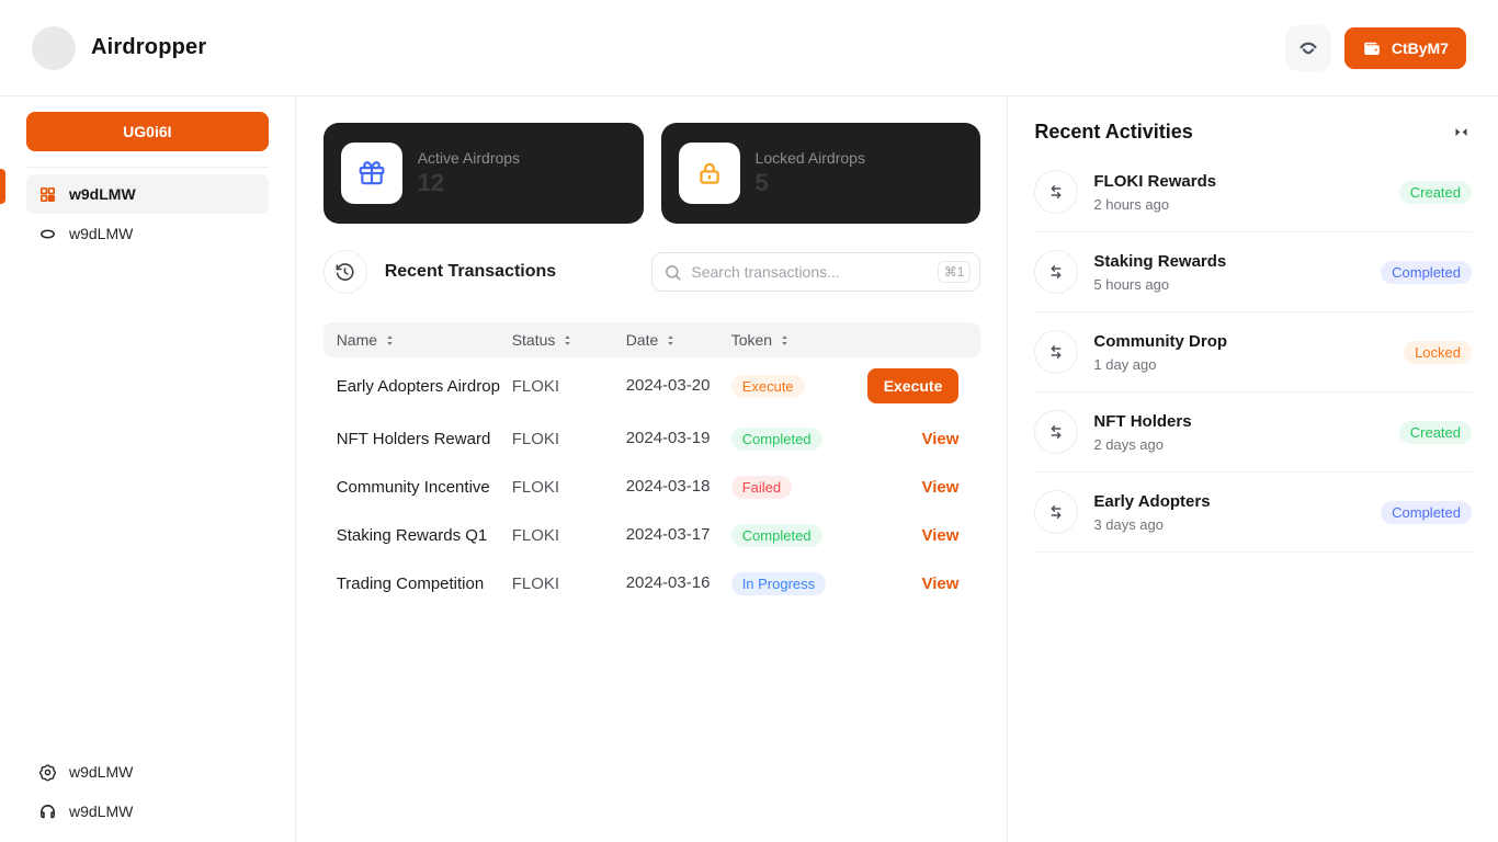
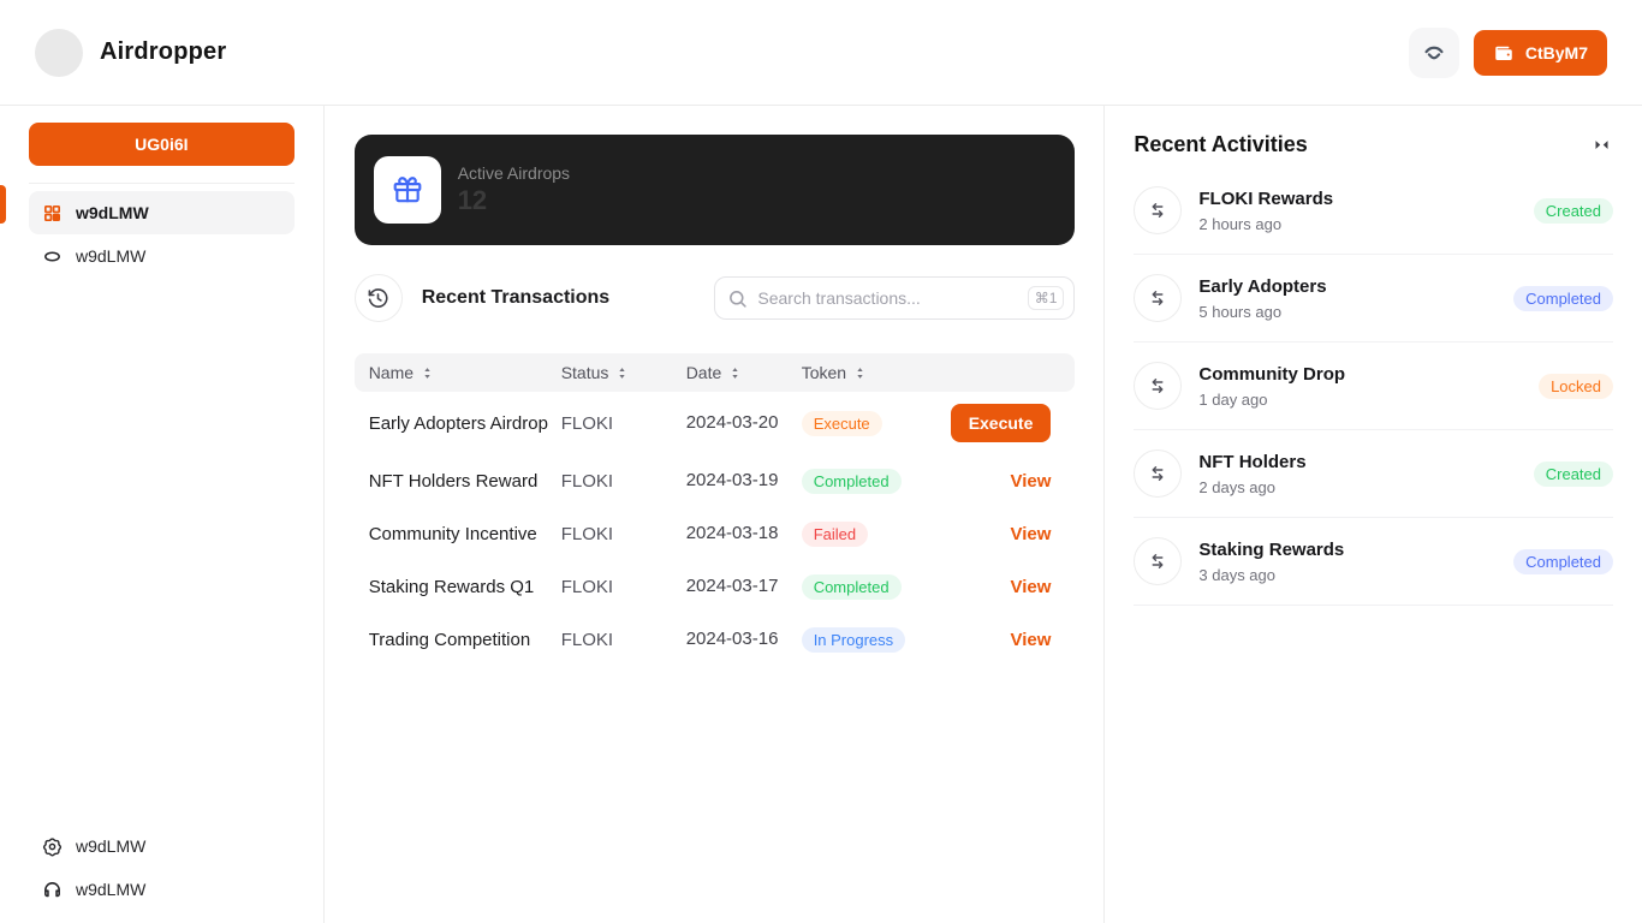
  Airdropper
  CtByM7
  UG0i6I
  w9dLMW
  w9dLMW
  w9dLMW
  w9dLMW
  Active Airdrops
  12
- Locked Airdrops
- 5
  Recent Transactions
  Search transactions...
  ⌘1
  Name
  Status
  Date
  Token
  Early Adopters Airdrop
  FLOKI
  2024-03-20
  Execute
  Execute
  NFT Holders Reward
  FLOKI
  2024-03-19
  Completed
  View
  Community Incentive
  FLOKI
  2024-03-18
  Failed
  View
  Staking Rewards Q1
  FLOKI
  2024-03-17
  Completed
  View
  Trading Competition
  FLOKI
  2024-03-16
  In Progress
  View
  Recent Activities
  FLOKI Rewards
  2 hours ago
  Created
- Staking Rewards
+ Early Adopters
  5 hours ago
  Completed
  Community Drop
  1 day ago
  Locked
  NFT Holders
  2 days ago
  Created
- Early Adopters
+ Staking Rewards
  3 days ago
  Completed
